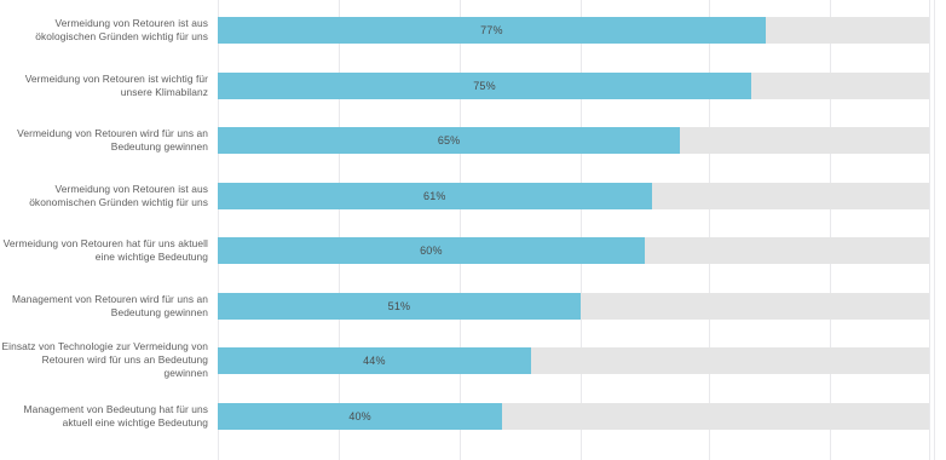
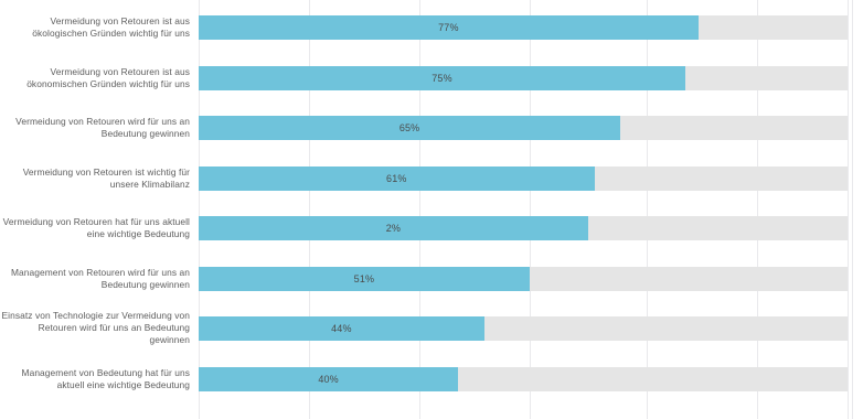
  Vermeidung von Retouren ist aus ökologischen Gründen wichtig für uns
  77%
- Vermeidung von Retouren ist wichtig für unsere Klimabilanz
+ Vermeidung von Retouren ist aus ökonomischen Gründen wichtig für uns
  75%
  Vermeidung von Retouren wird für uns an Bedeutung gewinnen
  65%
- Vermeidung von Retouren ist aus ökonomischen Gründen wichtig für uns
+ Vermeidung von Retouren ist wichtig für unsere Klimabilanz
  61%
  Vermeidung von Retouren hat für uns aktuell eine wichtige Bedeutung
- 60%
+ 2%
  Management von Retouren wird für uns an Bedeutung gewinnen
  51%
  Einsatz von Technologie zur Vermeidung von Retouren wird für uns an Bedeutung gewinnen
  44%
  Management von Bedeutung hat für uns aktuell eine wichtige Bedeutung
  40%
